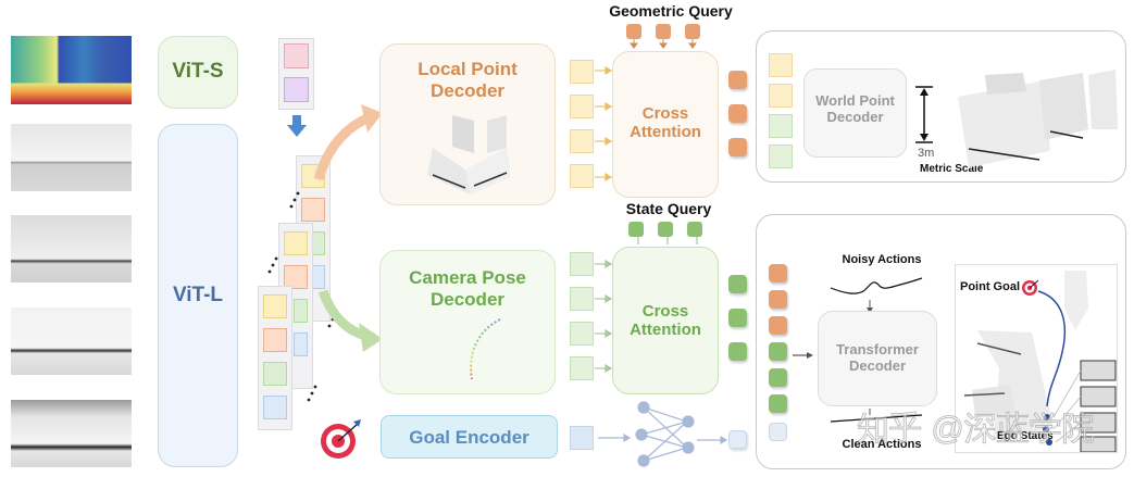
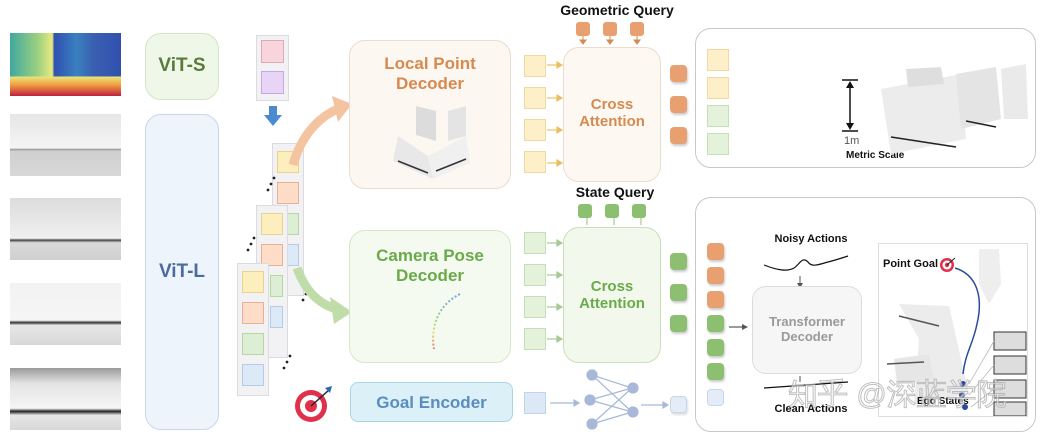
  ViT-S
  ViT-L
  Local Point Decoder
  Camera Pose Decoder
  Goal Encoder
  Geometric Query
  Cross Attention
  State Query
  Cross Attention
- World Point Decoder
- 3m
+ 1m
  Metric Scale
  Noisy Actions
  Transformer Decoder
  Clean Actions
  Point Goal
  Ego States
  知乎 @深蓝学院
